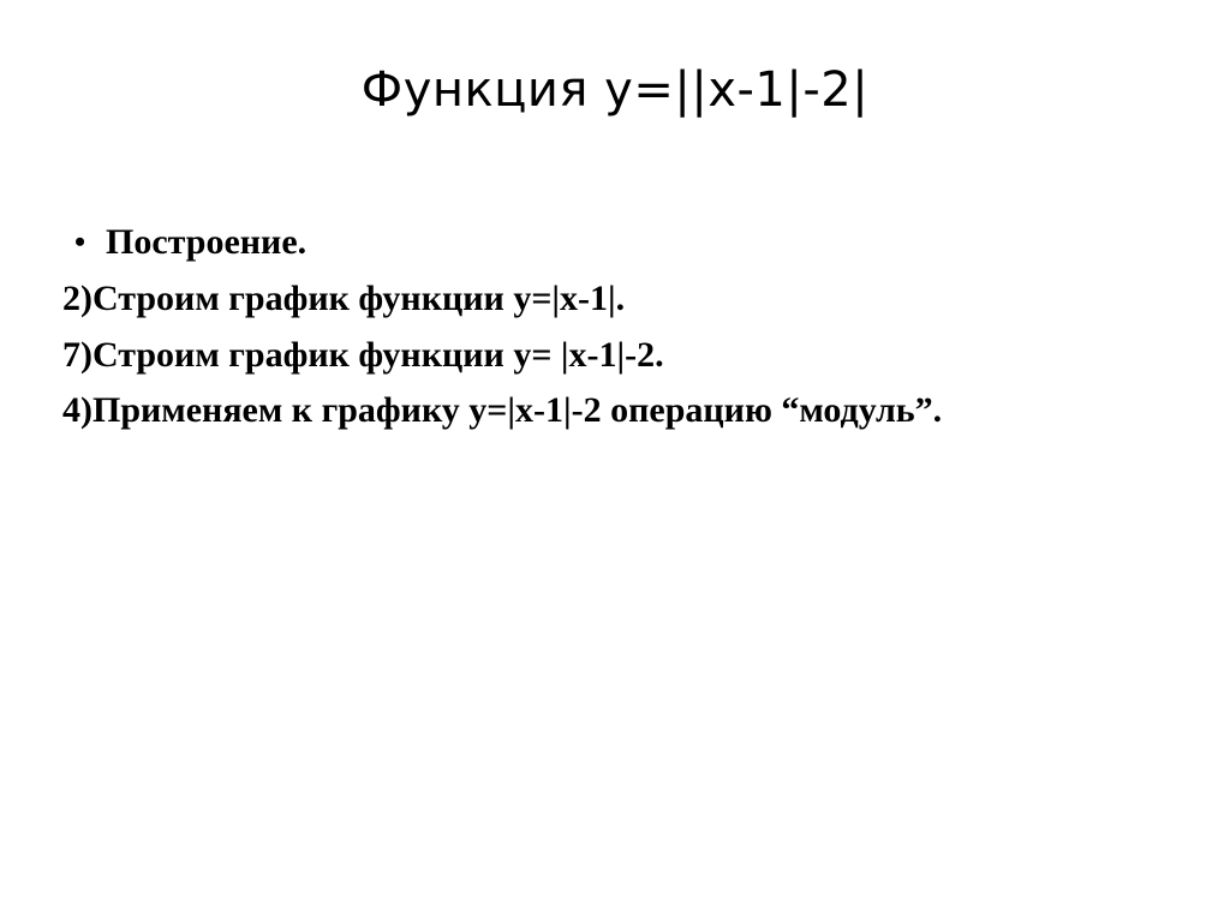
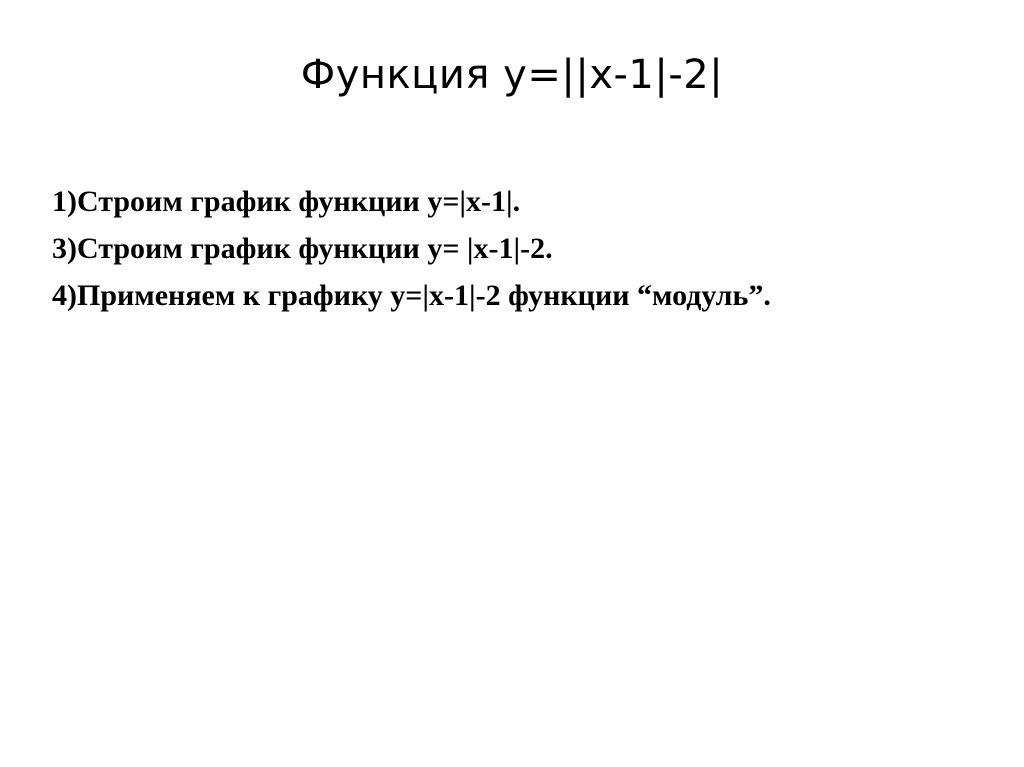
  Функция y=||x-1|-2|
- •
- Построение.
- 2)Строим график функции y=|x-1|.
+ 1)Строим график функции y=|x-1|.
- 7)Строим график функции y= |x-1|-2.
+ 3)Строим график функции y= |x-1|-2.
- 4)Применяем к графику y=|x-1|-2 операцию “модуль”.
+ 4)Применяем к графику y=|x-1|-2 функции “модуль”.
